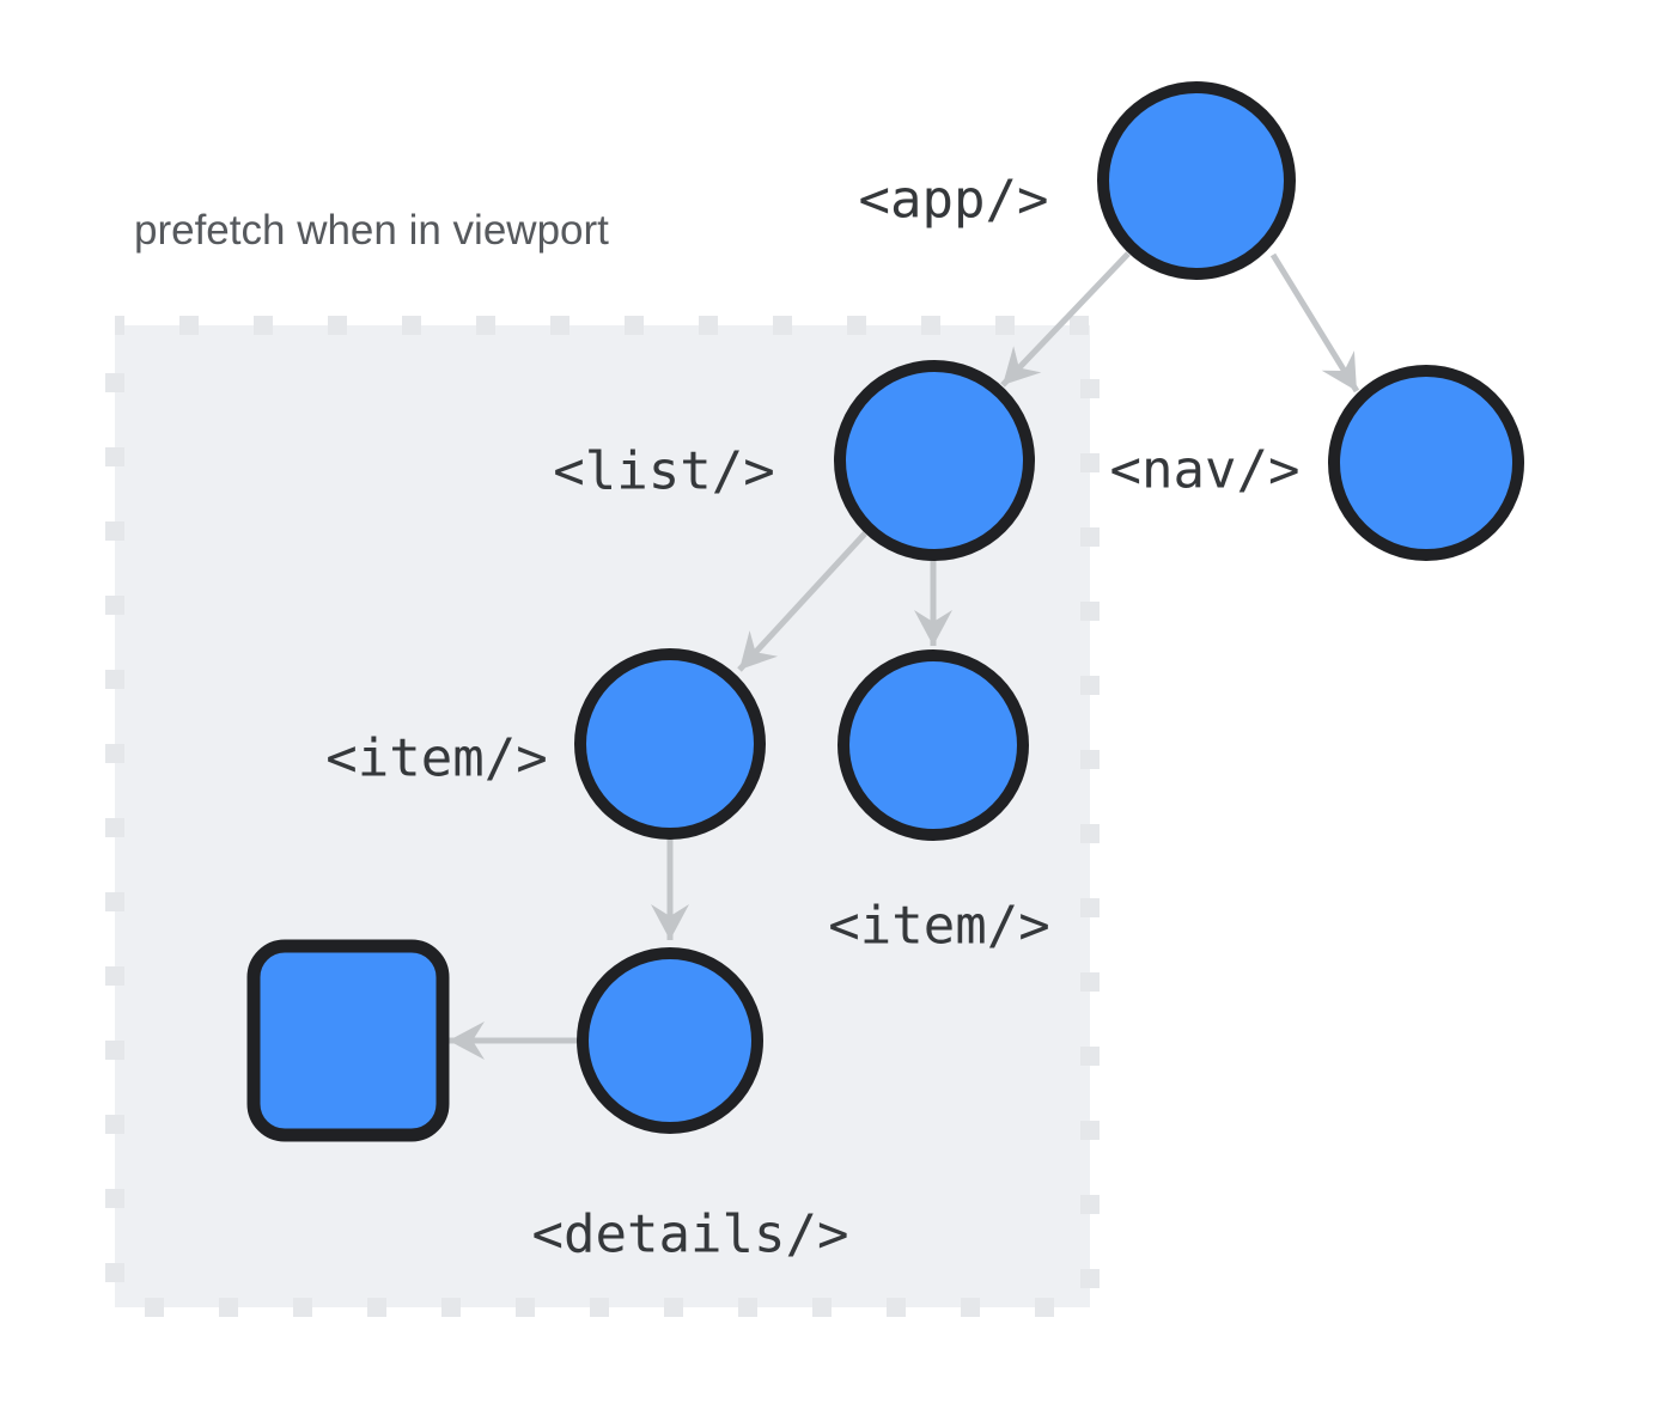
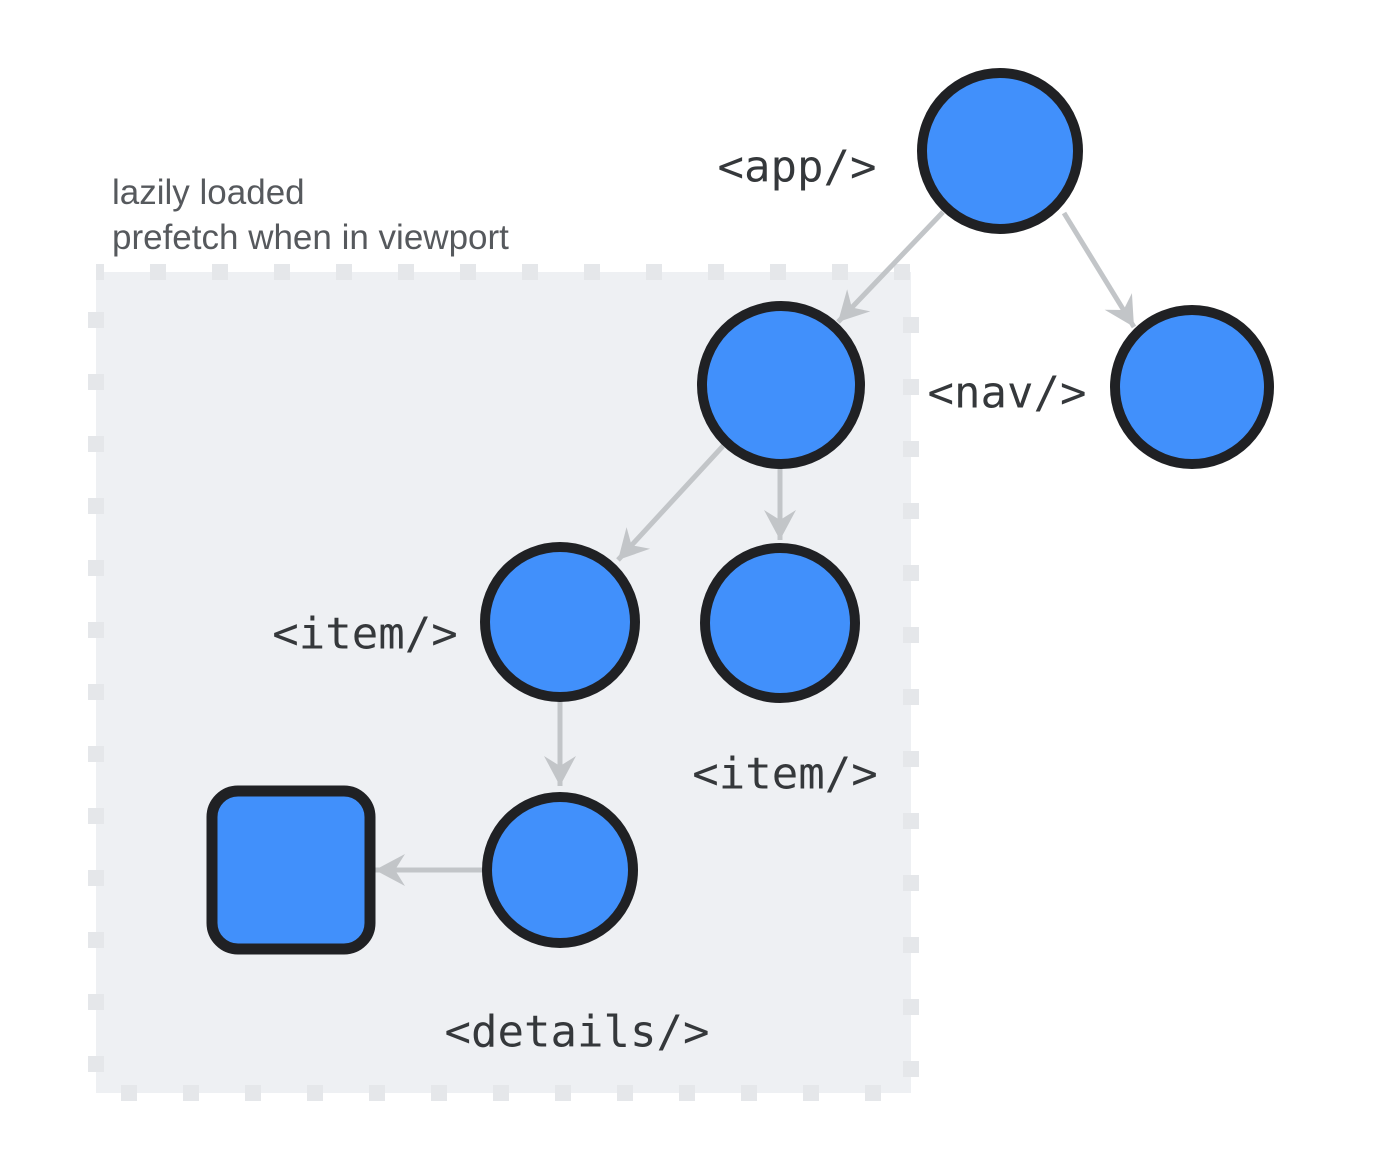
+ lazily loaded
  prefetch when in viewport
  <app/>
  <nav/>
- <list/>
  <item/>
  <item/>
  <details/>
